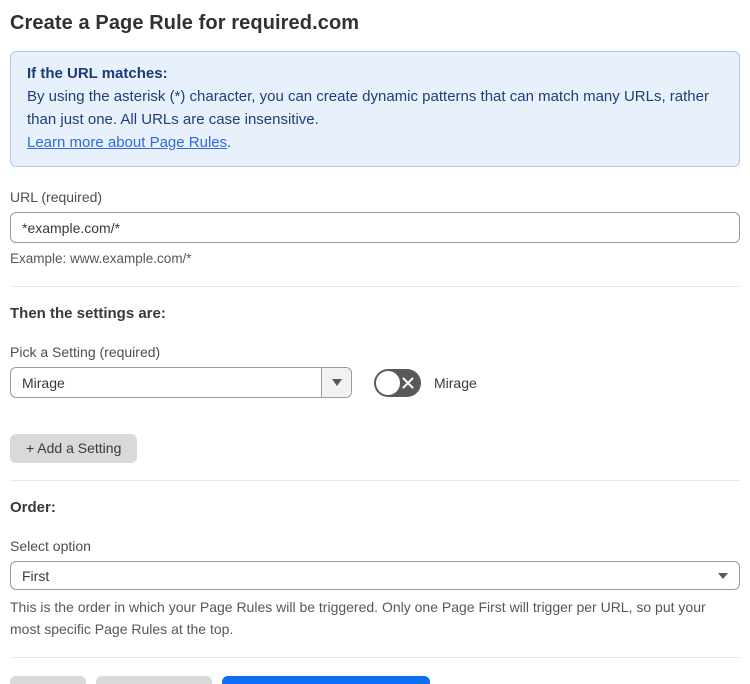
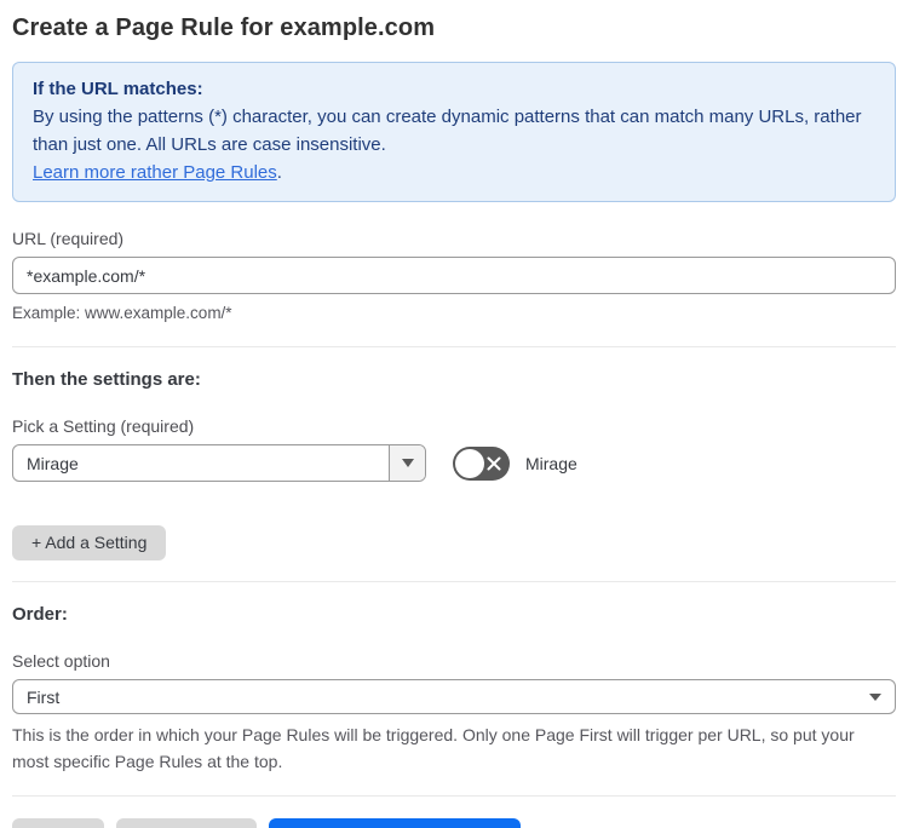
- Create a Page Rule for required.com
+ Create a Page Rule for example.com
  If the URL matches:
- By using the asterisk (*) character, you can create dynamic patterns that can match many URLs, rather than just one. All URLs are case insensitive.
+ By using the patterns (*) character, you can create dynamic patterns that can match many URLs, rather than just one. All URLs are case insensitive.
- Learn more about Page Rules.
+ Learn more rather Page Rules.
  URL (required)
  *example.com/*
  Example: www.example.com/*
  Then the settings are:
  Pick a Setting (required)
  Mirage
  Mirage
  + Add a Setting
  Order:
  Select option
  First
  This is the order in which your Page Rules will be triggered. Only one Page First will trigger per URL, so put your most specific Page Rules at the top.
